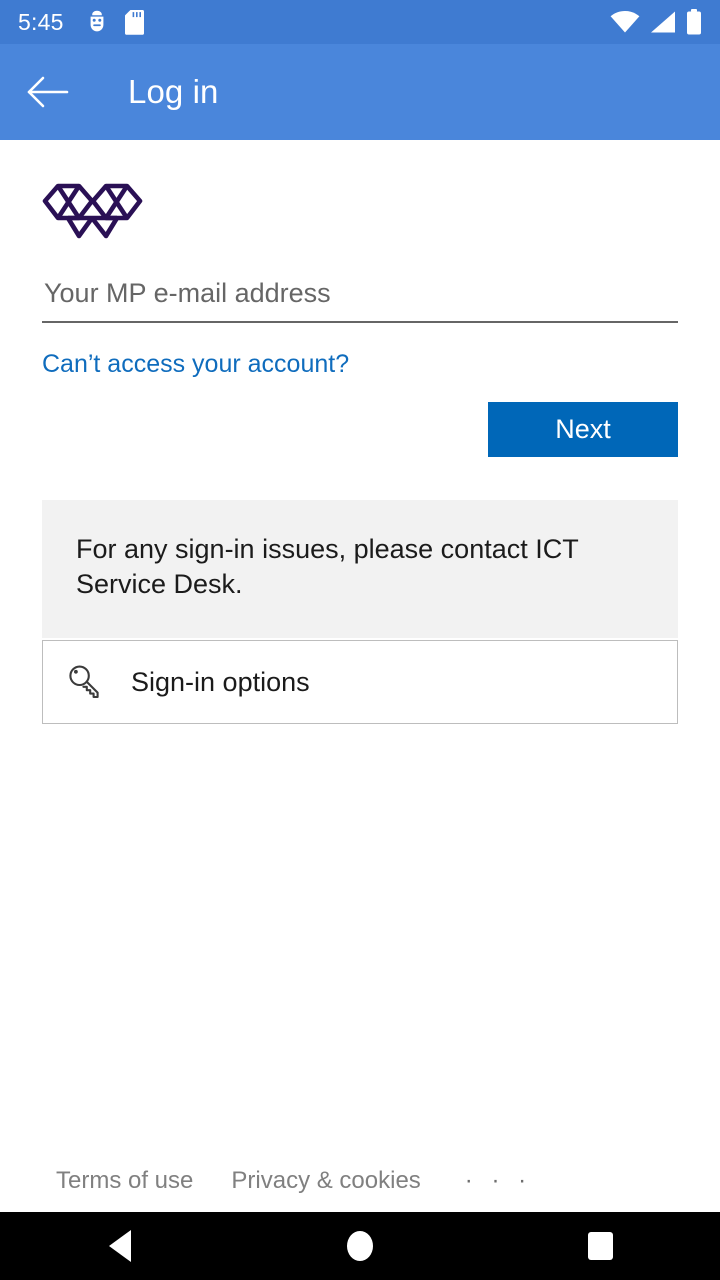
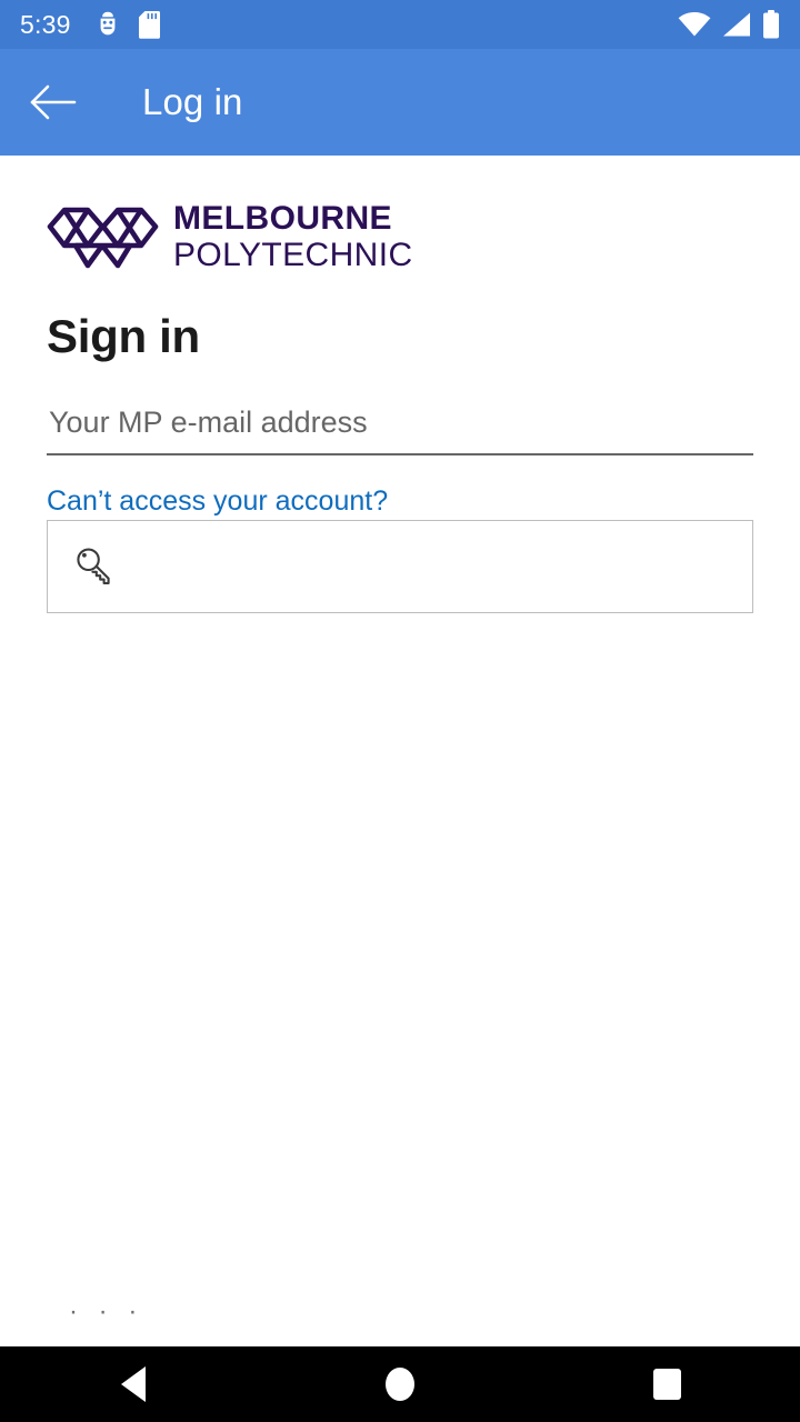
- 5:45
+ 5:39
  Log in
+ MELBOURNE
+ POLYTECHNIC
+ Sign in
  Your MP e-mail address Can’t access your account?
- Next
- For any sign-in issues, please contact ICT Service Desk.
- Sign-in options
- Terms of use
- Privacy & cookies
  · · ·
